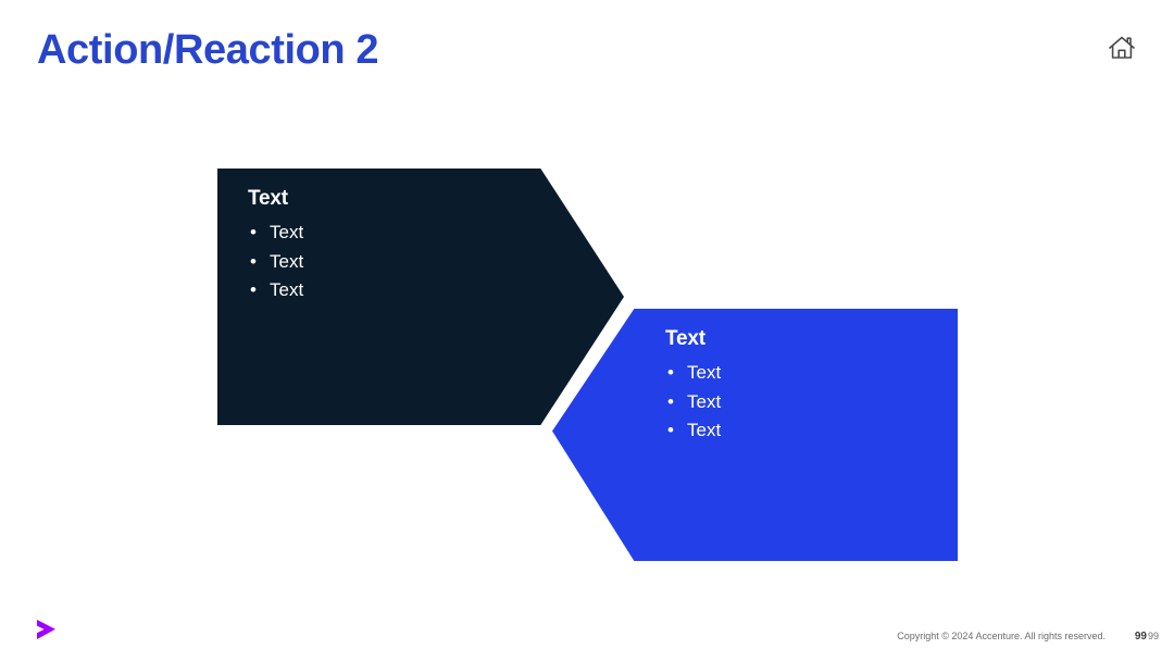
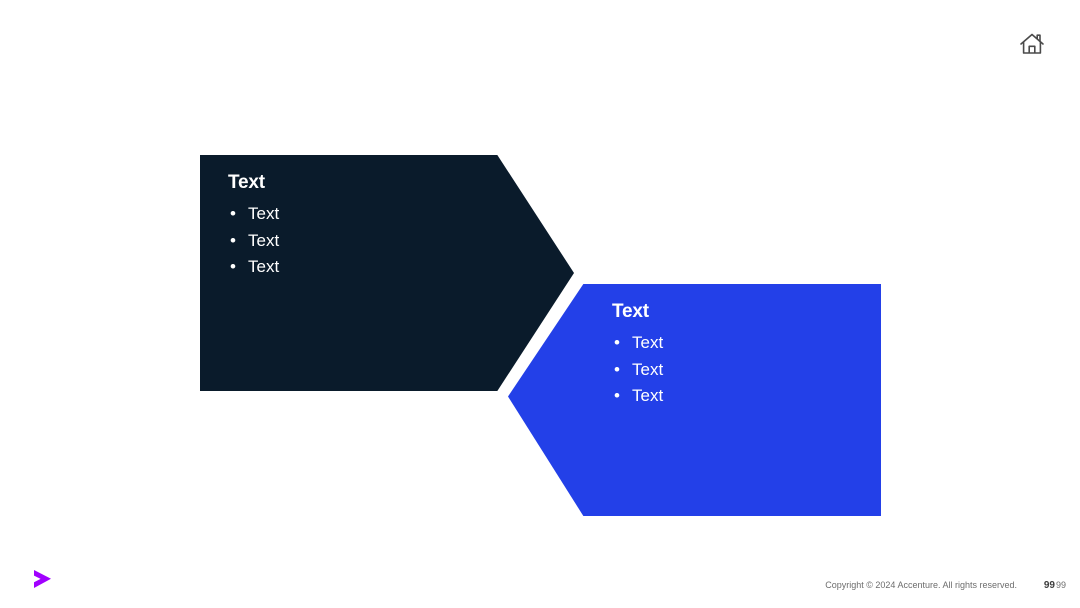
- Action/Reaction 2
  Text
  •
  Text
  •
  Text
  •
  Text
  Text
  •
  Text
  •
  Text
  •
  Text
  Copyright © 2024 Accenture. All rights reserved.
  9999
